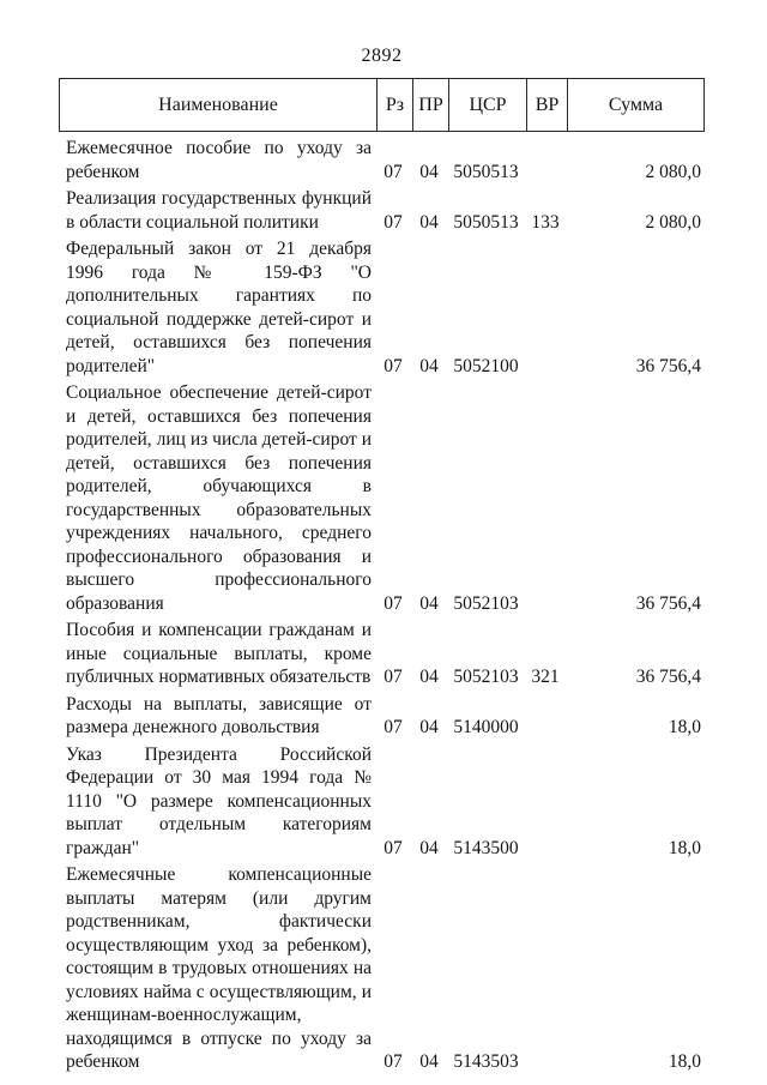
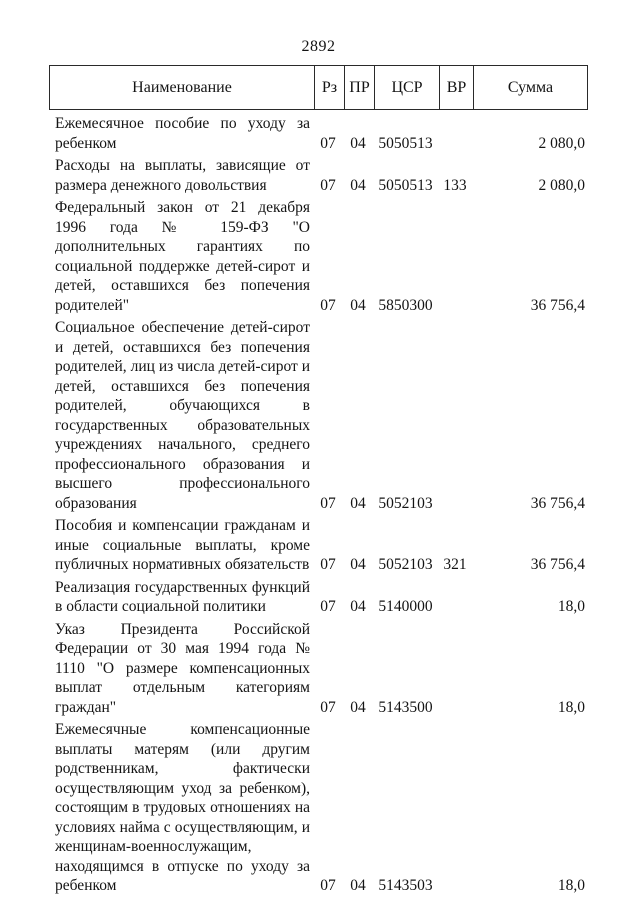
  2892
  Наименование
  Рз
  ПР
  ЦСР
  ВР
  Сумма
  Ежемесячное пособие по уходу за ребенком
  07
  04
  5050513
  2 080,0
- Реализация государственных функций в области социальной политики
+ Расходы на выплаты, зависящие от размера денежного довольствия
  07
  04
  5050513
  133
  2 080,0
  Федеральный закон от 21 декабря 1996 года № 159-ФЗ "О дополнительных гарантиях по социальной поддержке детей-сирот и детей, оставшихся без попечения родителей"
  07
  04
- 5052100
+ 5850300
  36 756,4
  Социальное обеспечение детей-сирот и детей, оставшихся без попечения родителей, лиц из числа детей-сирот и детей, оставшихся без попечения родителей, обучающихся в государственных образовательных учреждениях начального, среднего профессионального образования и высшего профессионального образования
  07
  04
  5052103
  36 756,4
  Пособия и компенсации гражданам и иные социальные выплаты, кроме публичных нормативных обязательств
  07
  04
  5052103
  321
  36 756,4
- Расходы на выплаты, зависящие от размера денежного довольствия
+ Реализация государственных функций в области социальной политики
  07
  04
  5140000
  18,0
  Указ Президента Российской Федерации от 30 мая 1994 года № 1110 "О размере компенсационных выплат отдельным категориям граждан"
  07
  04
  5143500
  18,0
  Ежемесячные компенсационные выплаты матерям (или другим родственникам, фактически осуществляющим уход за ребенком), состоящим в трудовых отношениях на условиях найма с осуществляющим, и женщинам-военнослужащим, находящимся в отпуске по уходу за ребенком
  07
  04
  5143503
  18,0
